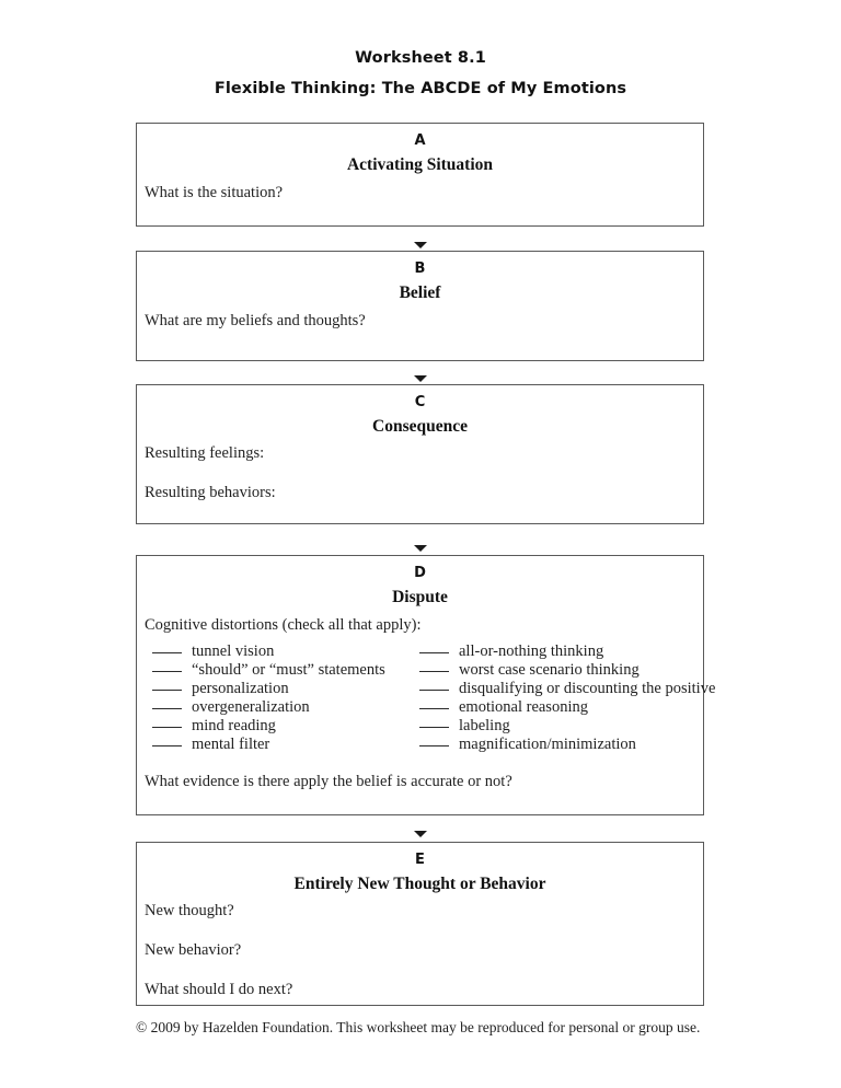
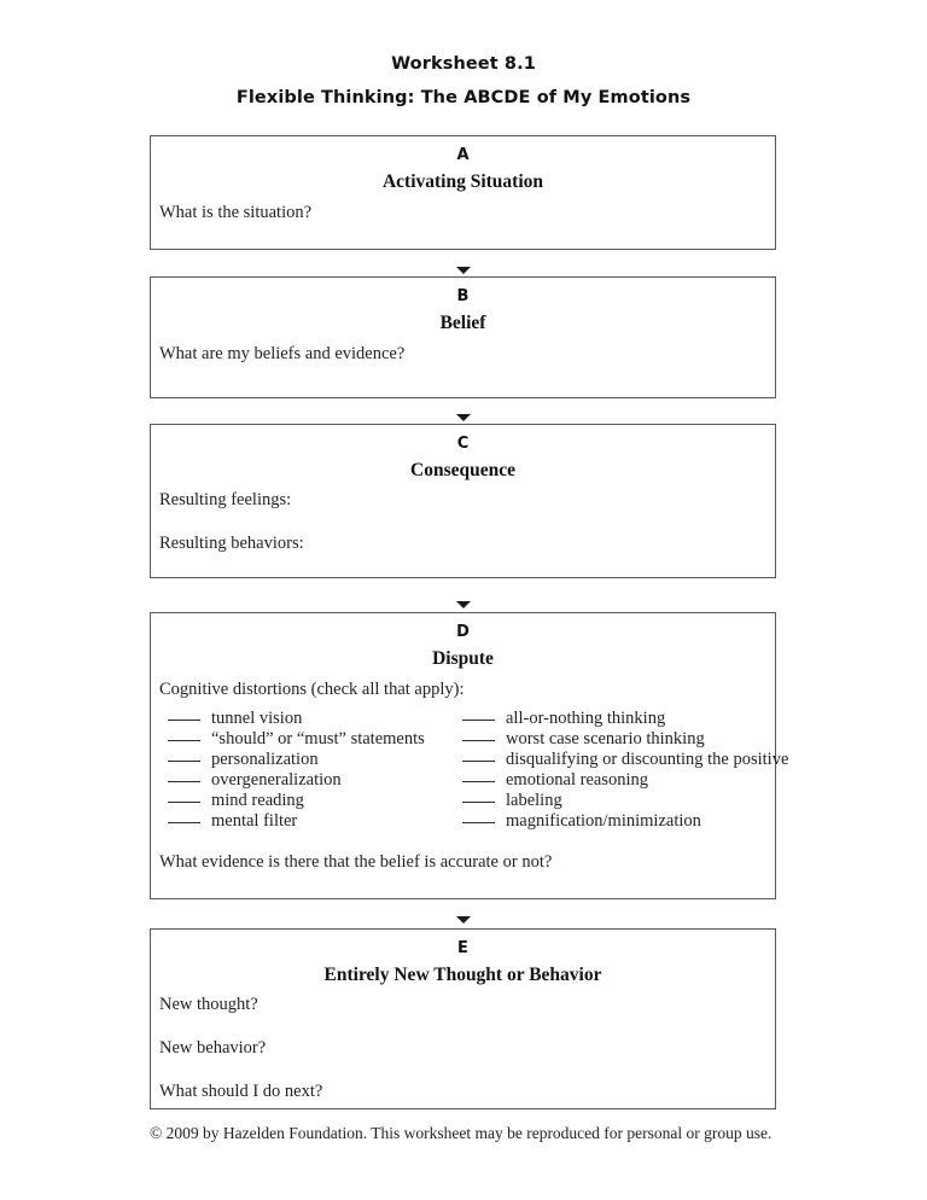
  Worksheet 8.1
  Flexible Thinking: The ABCDE of My Emotions
  A
  Activating Situation
  What is the situation?
  B
  Belief
- What are my beliefs and thoughts?
+ What are my beliefs and evidence?
  C
  Consequence
  Resulting feelings:
  Resulting behaviors:
  D
  Dispute
  Cognitive distortions (check all that apply):
  tunnel vision
  “should” or “must” statements
  personalization
  overgeneralization
  mind reading
  mental filter
  all-or-nothing thinking
  worst case scenario thinking
  disqualifying or discounting the positive
  emotional reasoning
  labeling
  magnification/minimization
- What evidence is there apply the belief is accurate or not?
+ What evidence is there that the belief is accurate or not?
  E
  Entirely New Thought or Behavior
  New thought?
  New behavior?
  What should I do next?
  © 2009 by Hazelden Foundation. This worksheet may be reproduced for personal or group use.
